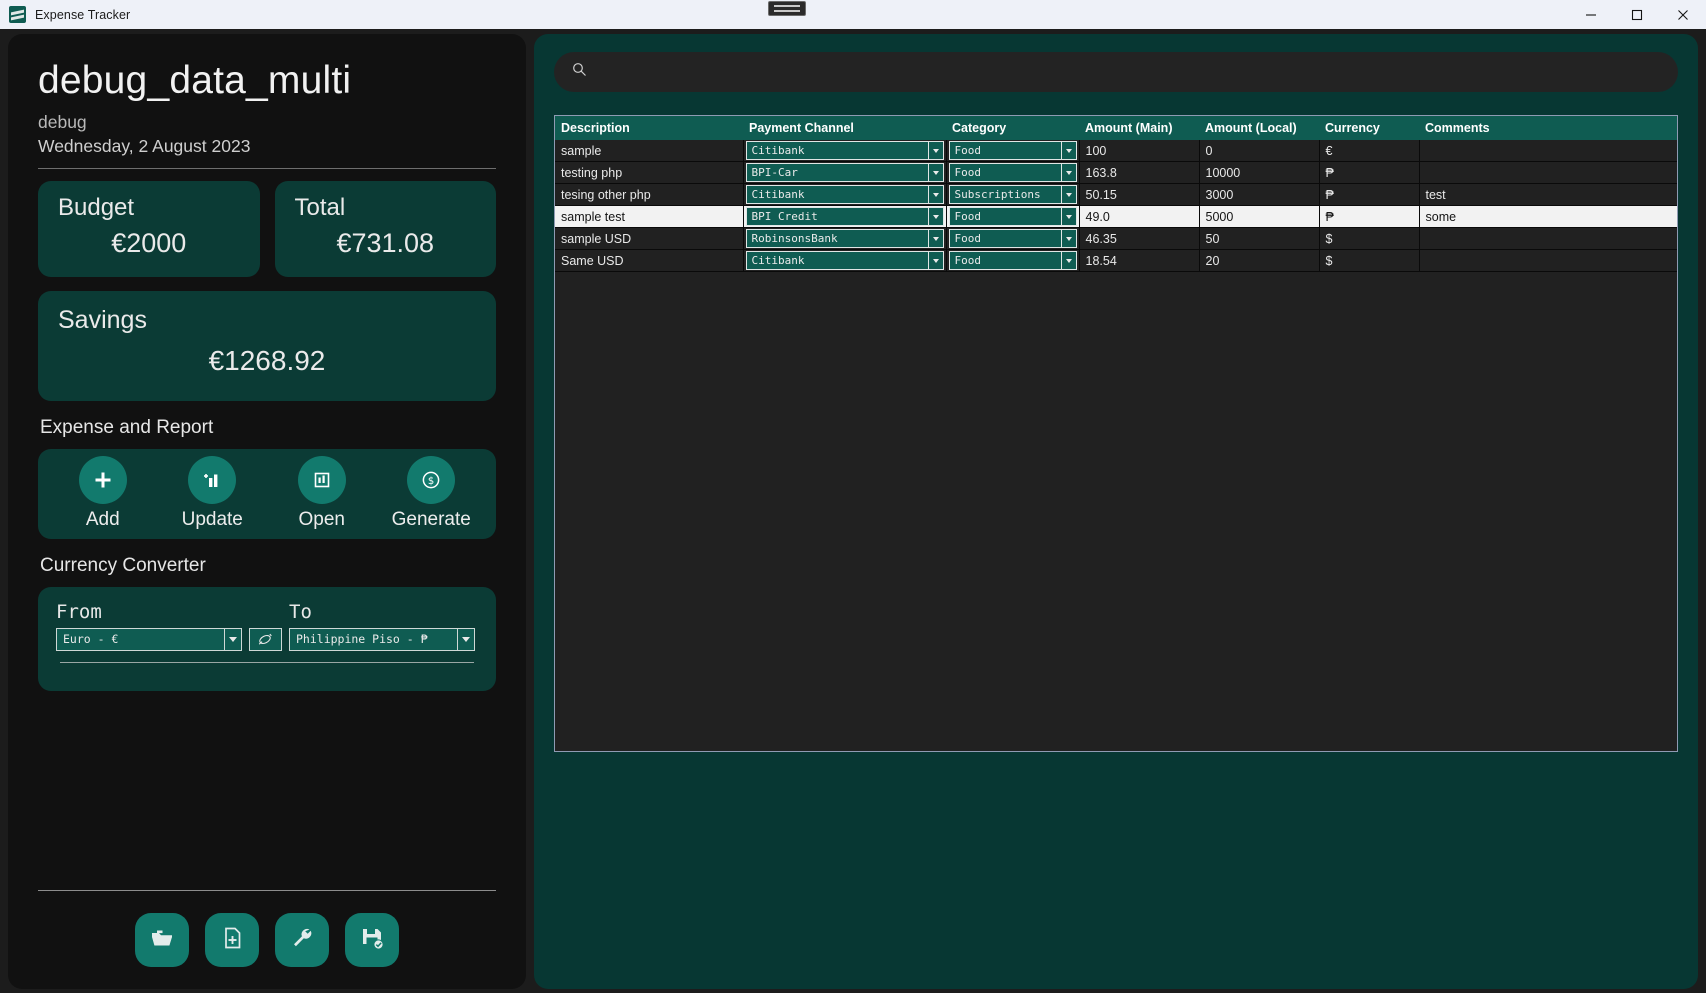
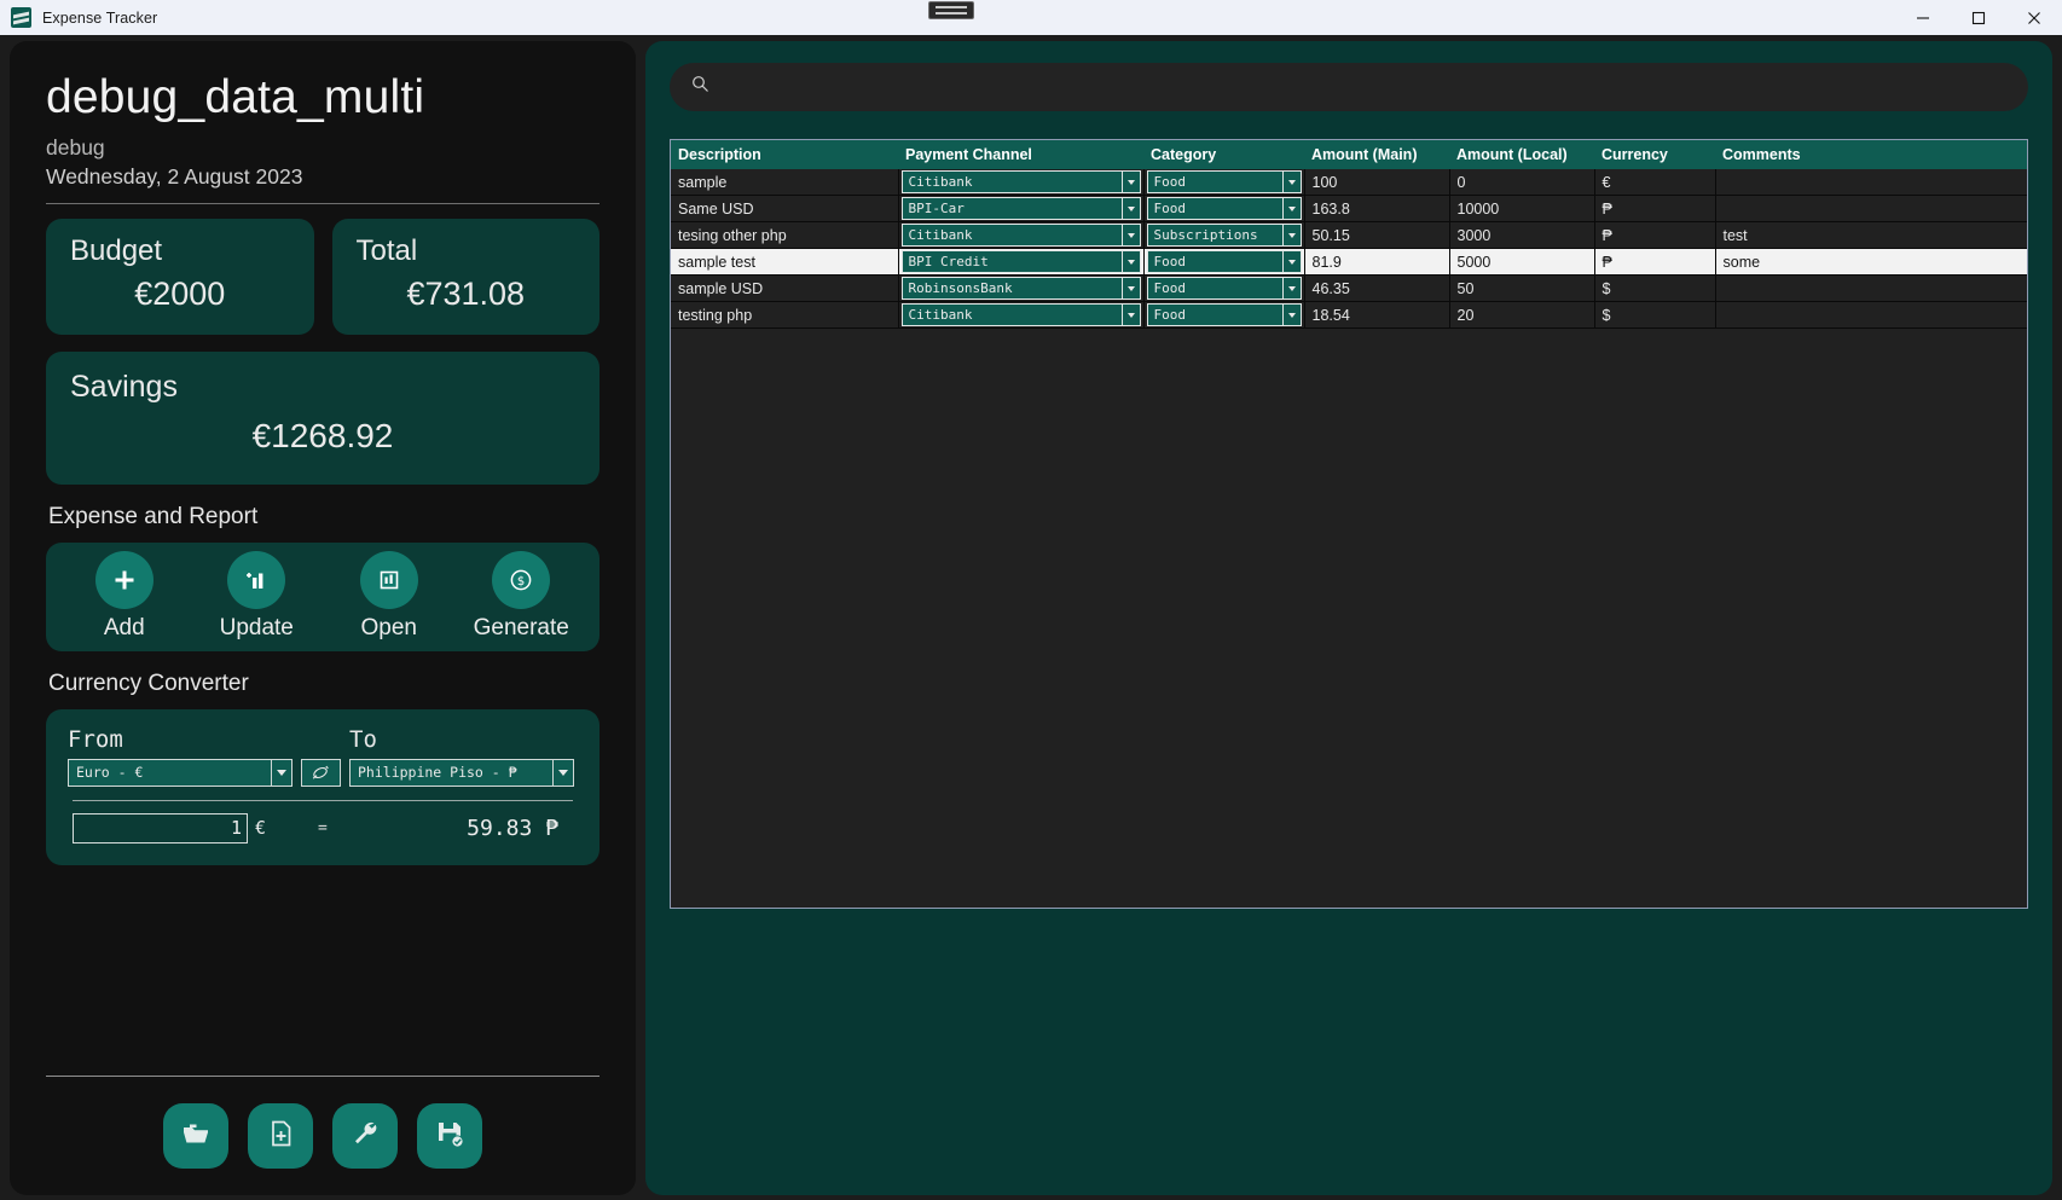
  Expense Tracker
  debug_data_multi
  debug
  Wednesday, 2 August 2023
  Budget
  €2000
  Total
  €731.08
  Savings
  €1268.92
  Expense and Report
  Add
  Update
  Open
  $
  Generate
  Currency Converter
  From
  Euro - €
  To
  Philippine Piso - ₱
+ 1
+ €
+ =
+ 59.83 ₱
  Description	Payment Channel	Category	Amount (Main)	Amount (Local)	Currency	Comments
  sample	Citibank	Food	100	0	€
- testing php	BPI-Car	Food	163.8	10000	₱
+ Same USD	BPI-Car	Food	163.8	10000	₱
  tesing other php	Citibank	Subscriptions	50.15	3000	₱	test
- sample test	BPI Credit	Food	49.0	5000	₱	some
+ sample test	BPI Credit	Food	81.9	5000	₱	some
  sample USD	RobinsonsBank	Food	46.35	50	$
- Same USD	Citibank	Food	18.54	20	$
+ testing php	Citibank	Food	18.54	20	$
